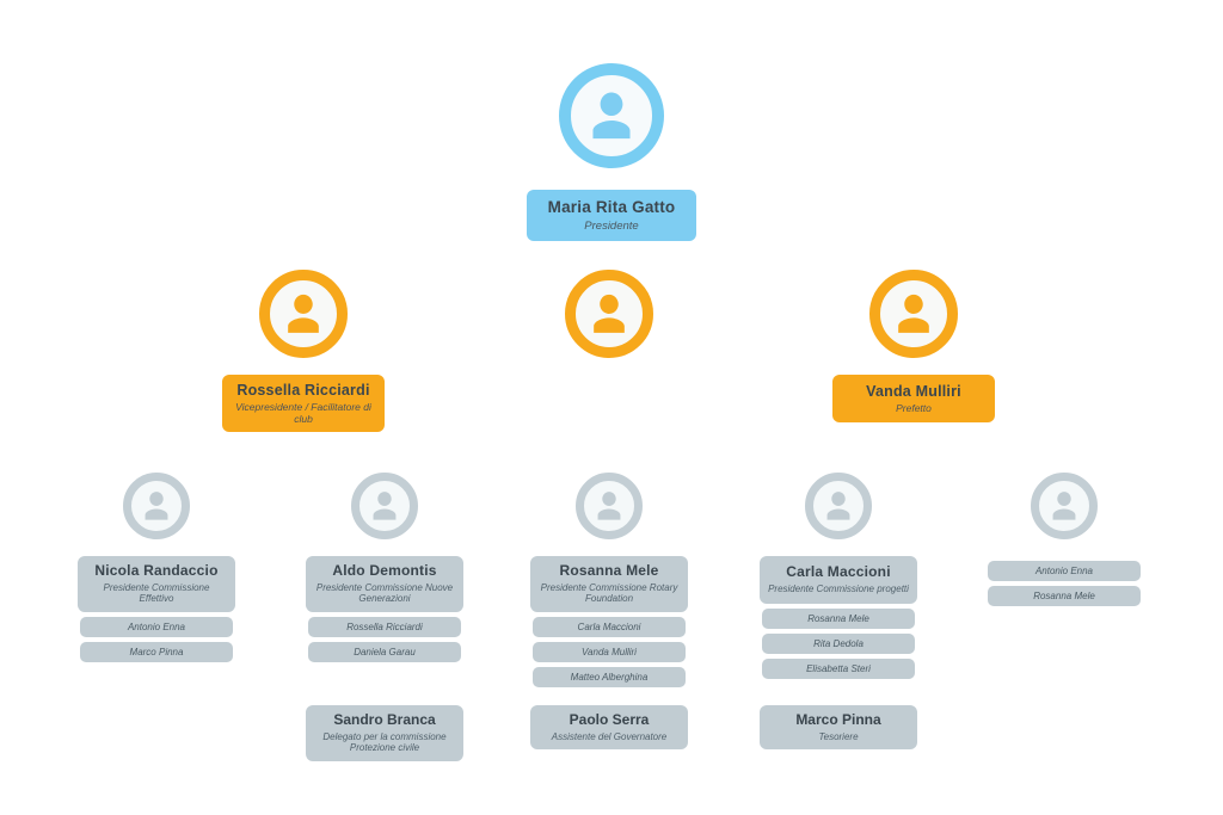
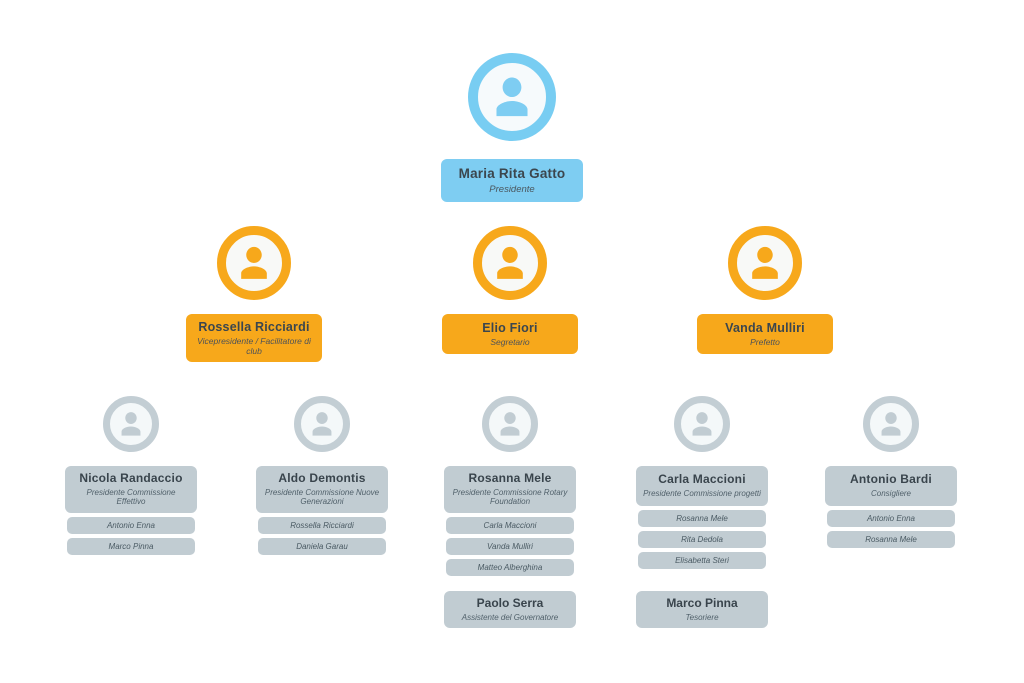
  Maria Rita Gatto
  Presidente
  Rossella Ricciardi
  Vicepresidente / Facilitatore di club
+ Elio Fiori
+ Segretario
  Vanda Mulliri
  Prefetto
  Nicola Randaccio
  Presidente Commissione Effettivo
  Antonio Enna
  Marco Pinna
  Aldo Demontis
  Presidente Commissione Nuove Generazioni
  Rossella Ricciardi
  Daniela Garau
  Rosanna Mele
  Presidente Commissione Rotary Foundation
  Carla Maccioni
  Vanda Mulliri
  Matteo Alberghina
  Carla Maccioni
  Presidente Commissione progetti
  Rosanna Mele
  Rita Dedola
  Elisabetta Steri
+ Antonio Bardi
+ Consigliere
  Antonio Enna
  Rosanna Mele
- Sandro Branca
- Delegato per la commissione Protezione civile
  Paolo Serra
  Assistente del Governatore
  Marco Pinna
  Tesoriere
